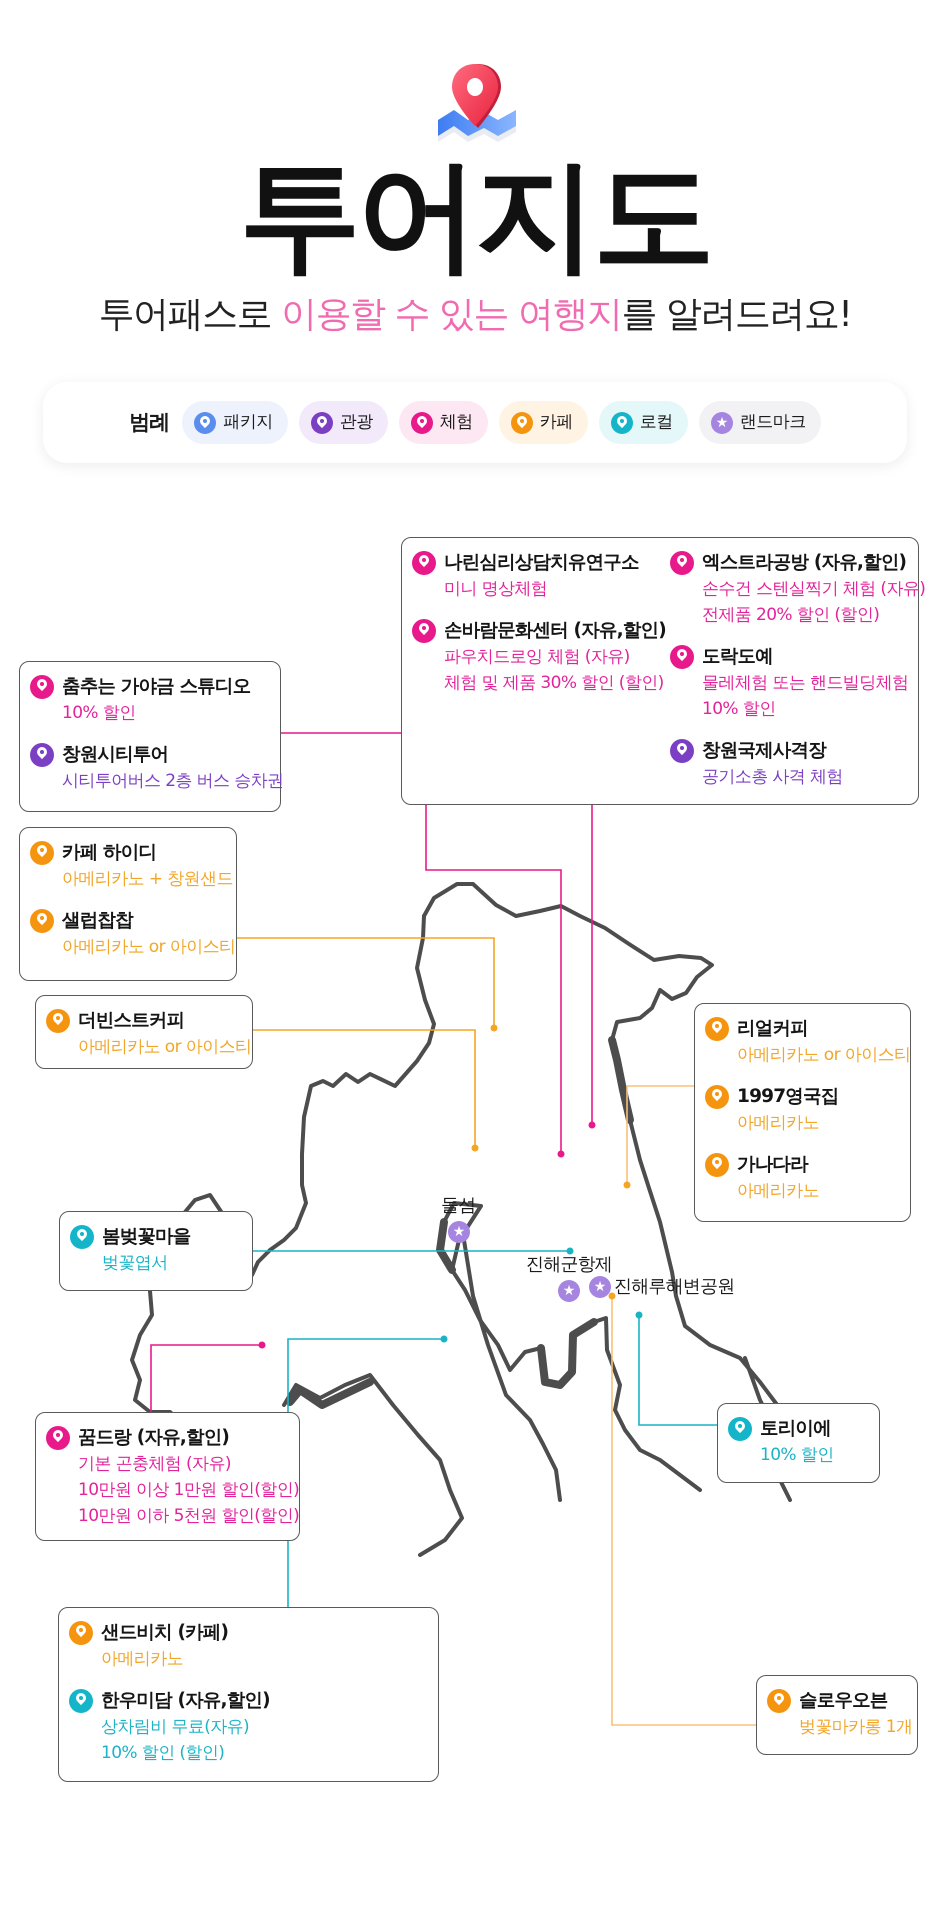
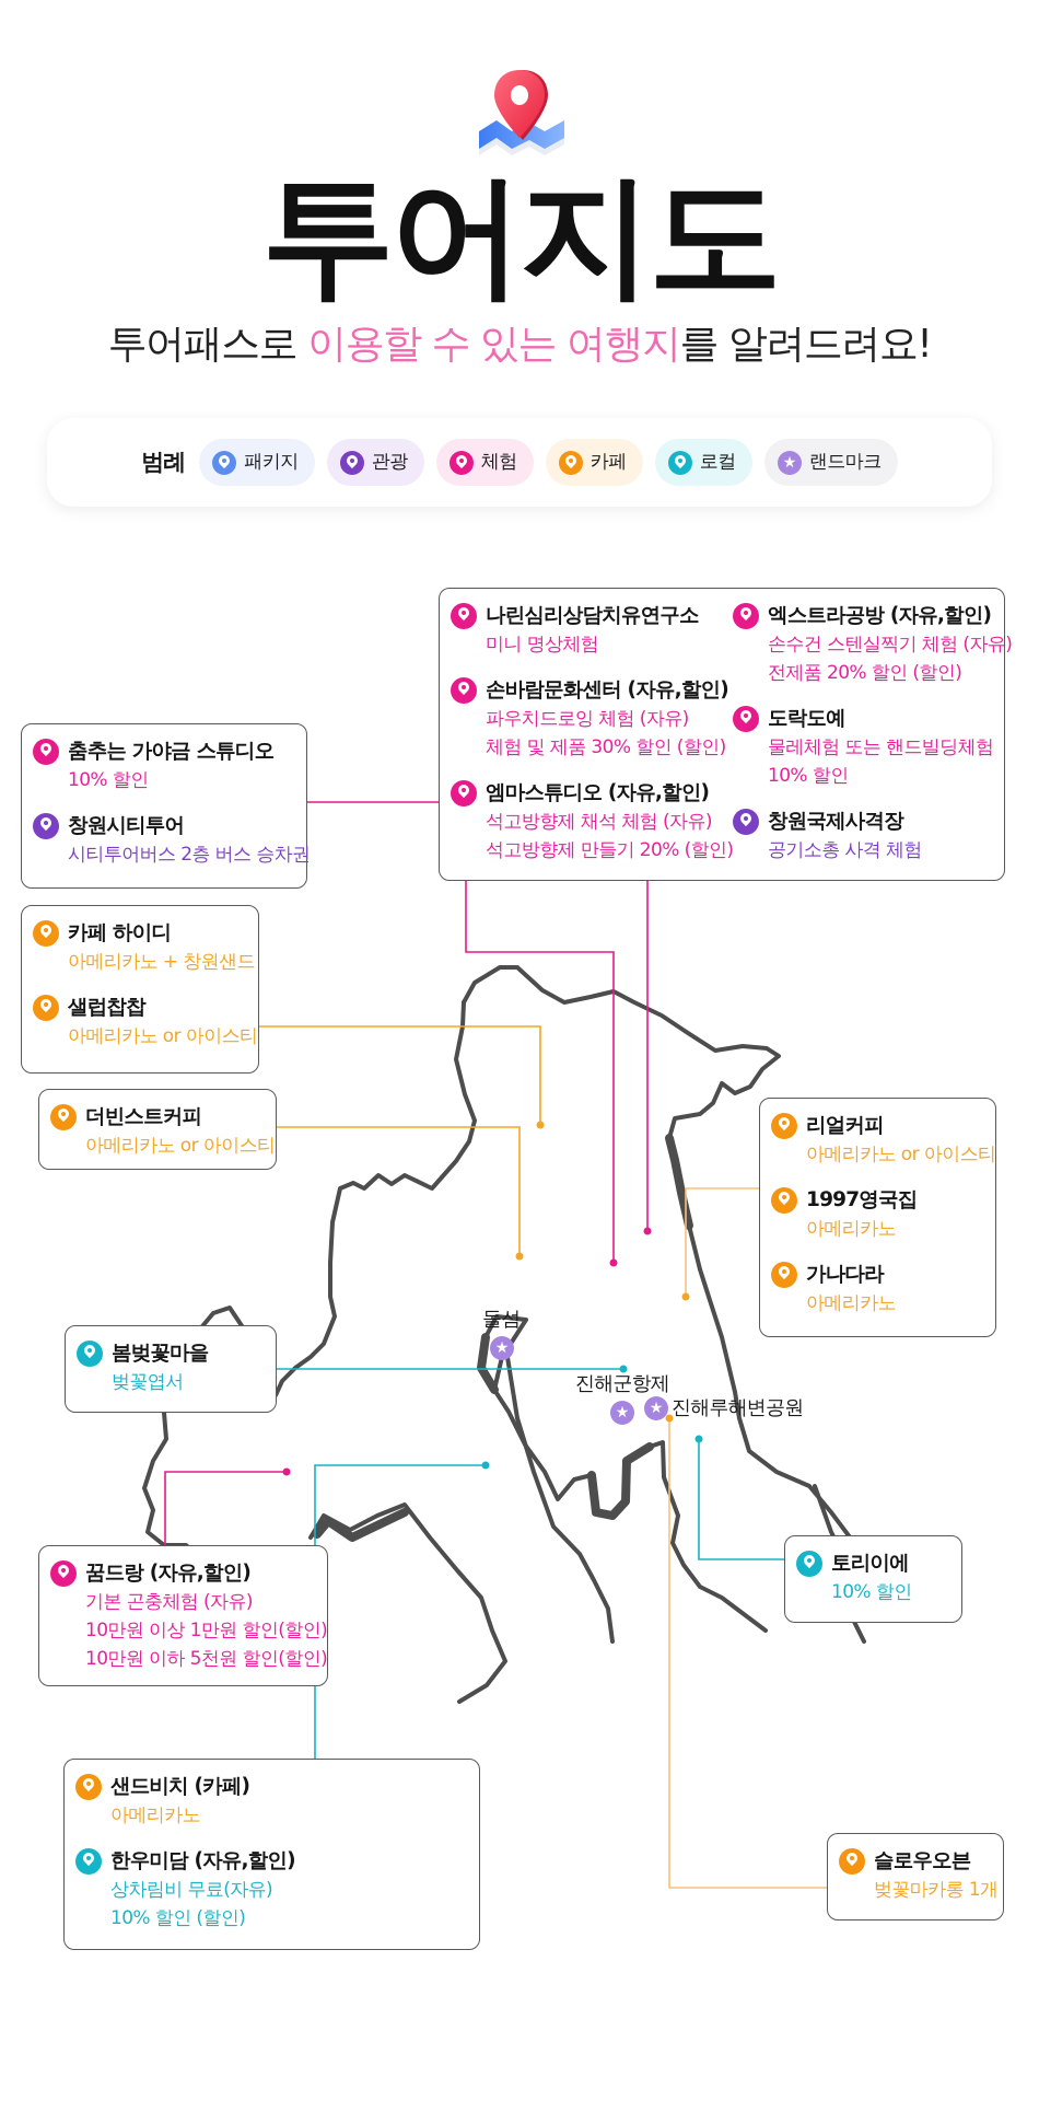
  투어지도
  투어패스로 이용할 수 있는 여행지를 알려드려요!
  범례
  패키지
  관광
  체험
  카페
  로컬
  ★
  랜드마크
  돌섬
  ★
  진해군항제
  ★
  ★
  진해루해변공원
  나린심리상담치유연구소
  미니 명상체험
  손바람문화센터 (자유,할인)
  파우치드로잉 체험 (자유)
  체험 및 제품 30% 할인 (할인)
+ 엠마스튜디오 (자유,할인)
+ 석고방향제 채석 체험 (자유)
+ 석고방향제 만들기 20% (할인)
  엑스트라공방 (자유,할인)
  손수건 스텐실찍기 체험 (자유)
  전제품 20% 할인 (할인)
  도락도예
  물레체험 또는 핸드빌딩체험
  10% 할인
  창원국제사격장
  공기소총 사격 체험
  춤추는 가야금 스튜디오
  10% 할인
  창원시티투어
  시티투어버스 2층 버스 승차권
  카페 하이디
  아메리카노 + 창원샌드
  샐럽찹찹
  아메리카노 or 아이스티
  더빈스트커피
  아메리카노 or 아이스티
  리얼커피
  아메리카노 or 아이스티
  1997영국집
  아메리카노
  가나다라
  아메리카노
  봄벚꽃마을
  벚꽃엽서
  꿈드랑 (자유,할인)
  기본 곤충체험 (자유)
  10만원 이상 1만원 할인(할인)
  10만원 이하 5천원 할인(할인)
  토리이에
  10% 할인
  샌드비치 (카페)
  아메리카노
  한우미담 (자유,할인)
  상차림비 무료(자유)
  10% 할인 (할인)
  슬로우오븐
  벚꽃마카롱 1개
